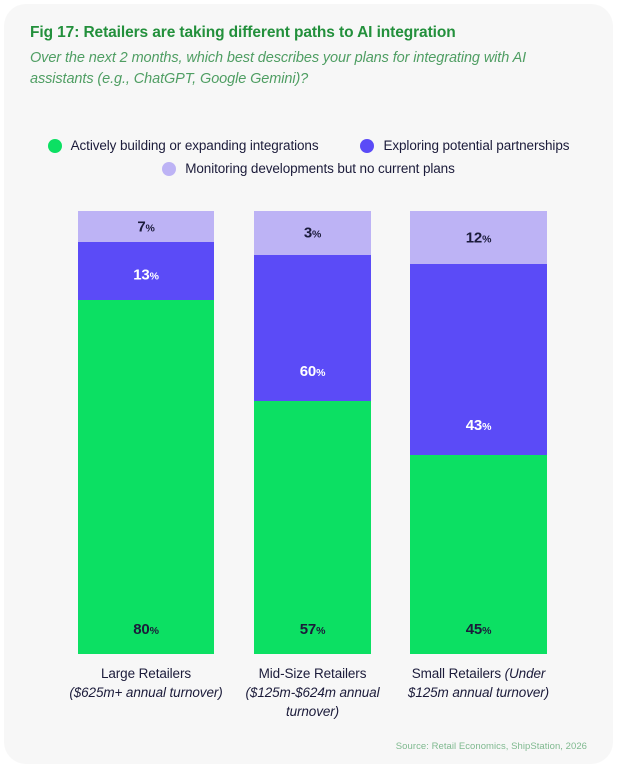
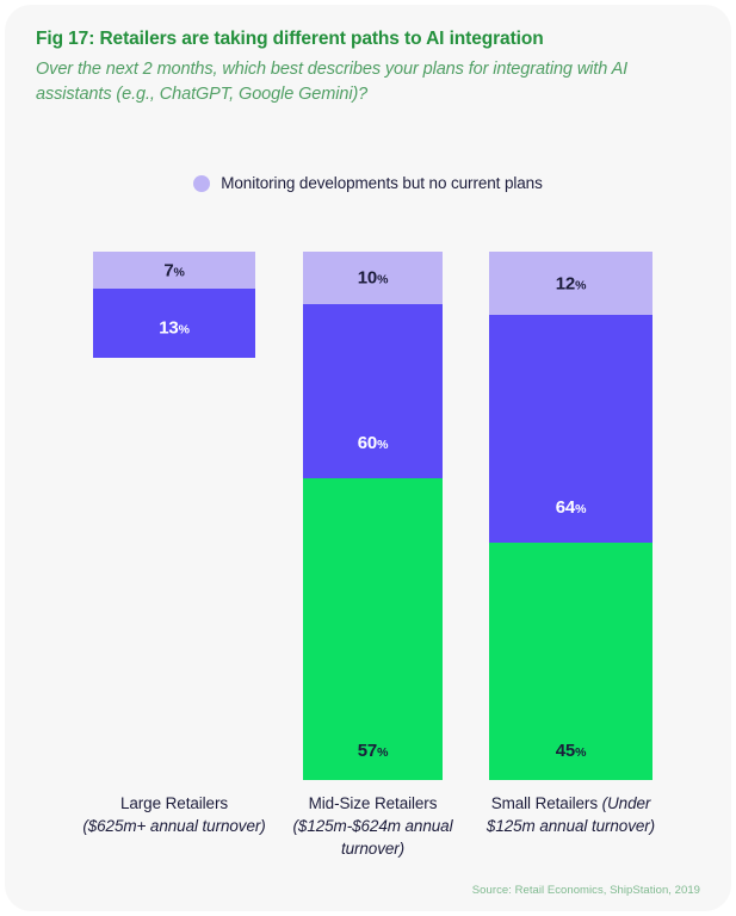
  Fig 17: Retailers are taking different paths to AI integration
  Over the next 2 months, which best describes your plans for integrating with AI assistants (e.g., ChatGPT, Google Gemini)?
- Actively building or expanding integrations
- Exploring potential partnerships
  Monitoring developments but no current plans
  7%
  13%
- 80%
- 3%
+ 10%
  60%
  57%
  12%
- 43%
+ 64%
  45%
  Large Retailers
  ($625m+ annual turnover)
  Mid-Size Retailers
  ($125m-$624m annual turnover)
  Small Retailers (Under $125m annual turnover)
- Source: Retail Economics, ShipStation, 2026
+ Source: Retail Economics, ShipStation, 2019
